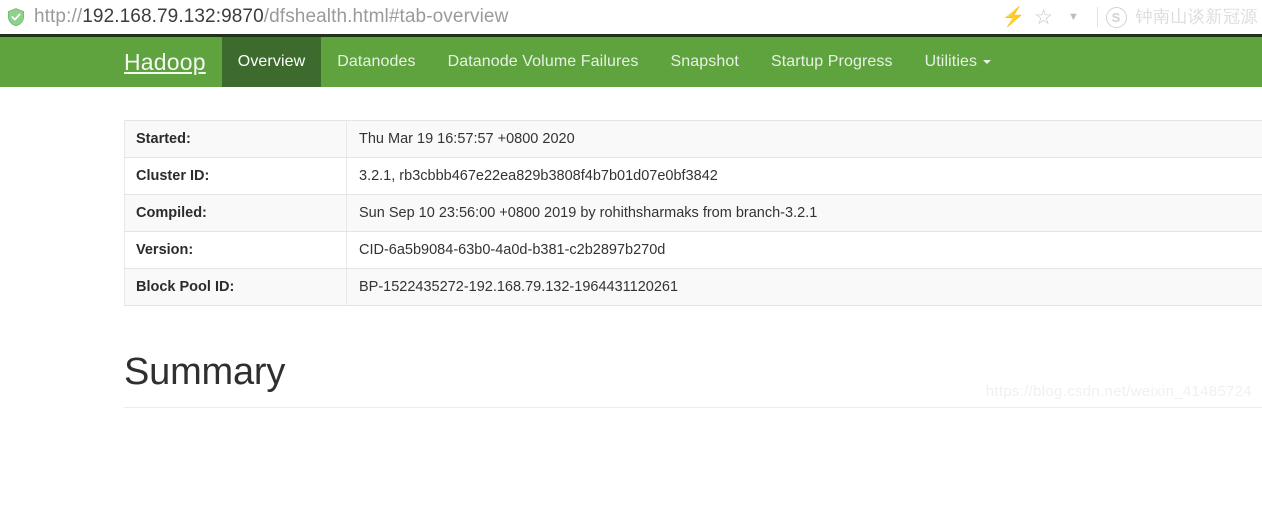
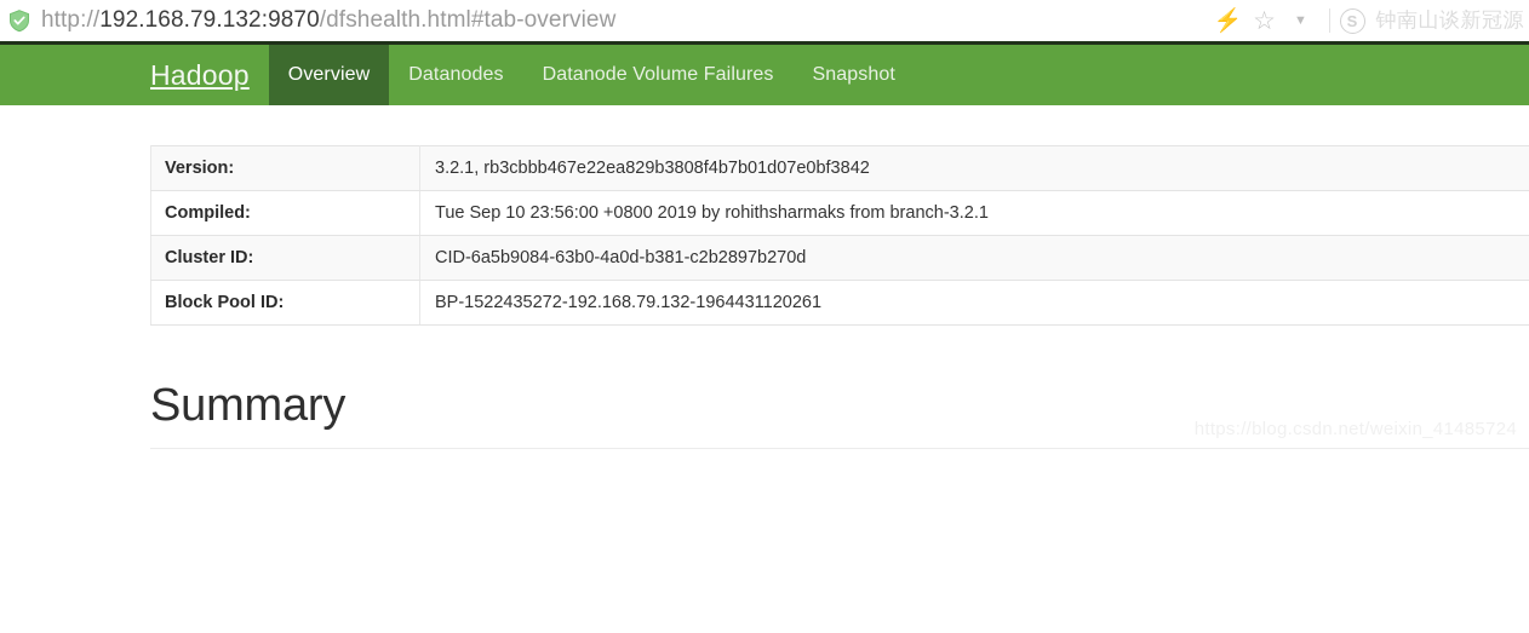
  http://192.168.79.132:9870/dfshealth.html#tab-overview
  ⚡
  ☆
  ▼
  S
  钟南山谈新冠源
  Hadoop
  Overview
  Datanodes
  Datanode Volume Failures
  Snapshot
- Startup Progress
- Utilities
- Started:	Thu Mar 19 16:57:57 +0800 2020
- Cluster ID:	3.2.1, rb3cbbb467e22ea829b3808f4b7b01d07e0bf3842
+ Version:	3.2.1, rb3cbbb467e22ea829b3808f4b7b01d07e0bf3842
- Compiled:	Sun Sep 10 23:56:00 +0800 2019 by rohithsharmaks from branch-3.2.1
+ Compiled:	Tue Sep 10 23:56:00 +0800 2019 by rohithsharmaks from branch-3.2.1
- Version:	CID-6a5b9084-63b0-4a0d-b381-c2b2897b270d
+ Cluster ID:	CID-6a5b9084-63b0-4a0d-b381-c2b2897b270d
  Block Pool ID:	BP-1522435272-192.168.79.132-1964431120261
  Summary
